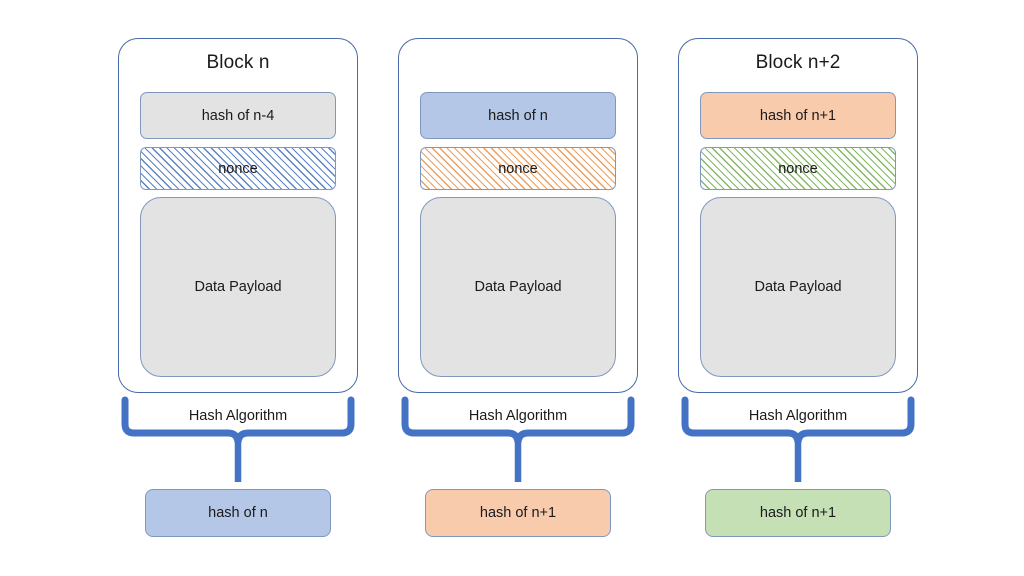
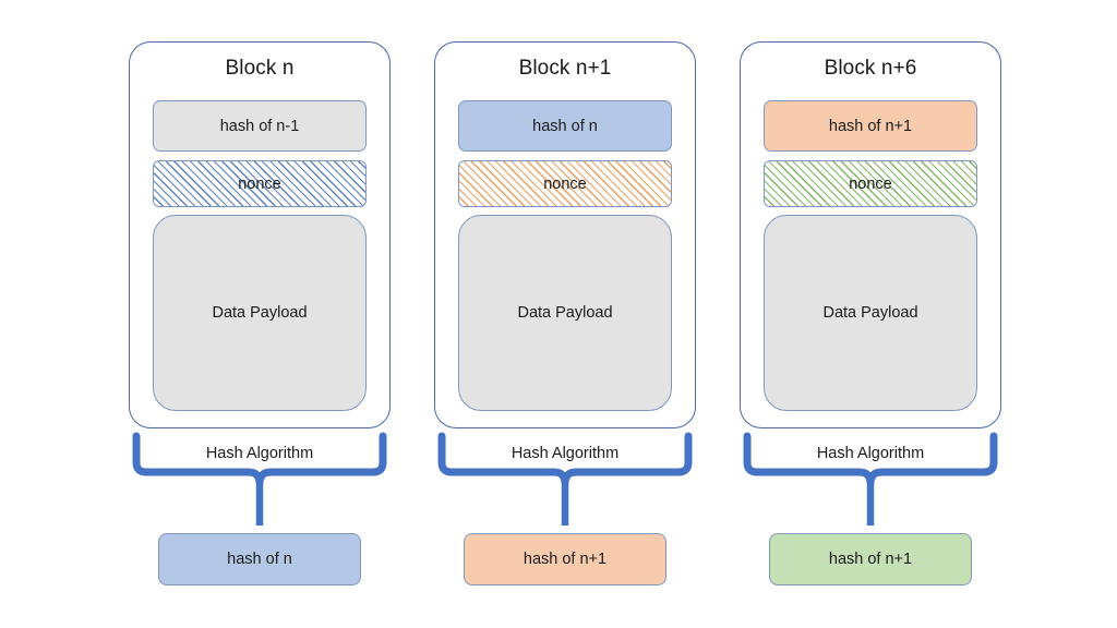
  Block n
- hash of n-4
+ hash of n-1
  nonce
  Data Payload
  Hash Algorithm
  hash of n
+ Block n+1
  hash of n
  nonce
  Data Payload
  Hash Algorithm
  hash of n+1
- Block n+2
+ Block n+6
  hash of n+1
  nonce
  Data Payload
  Hash Algorithm
  hash of n+1
